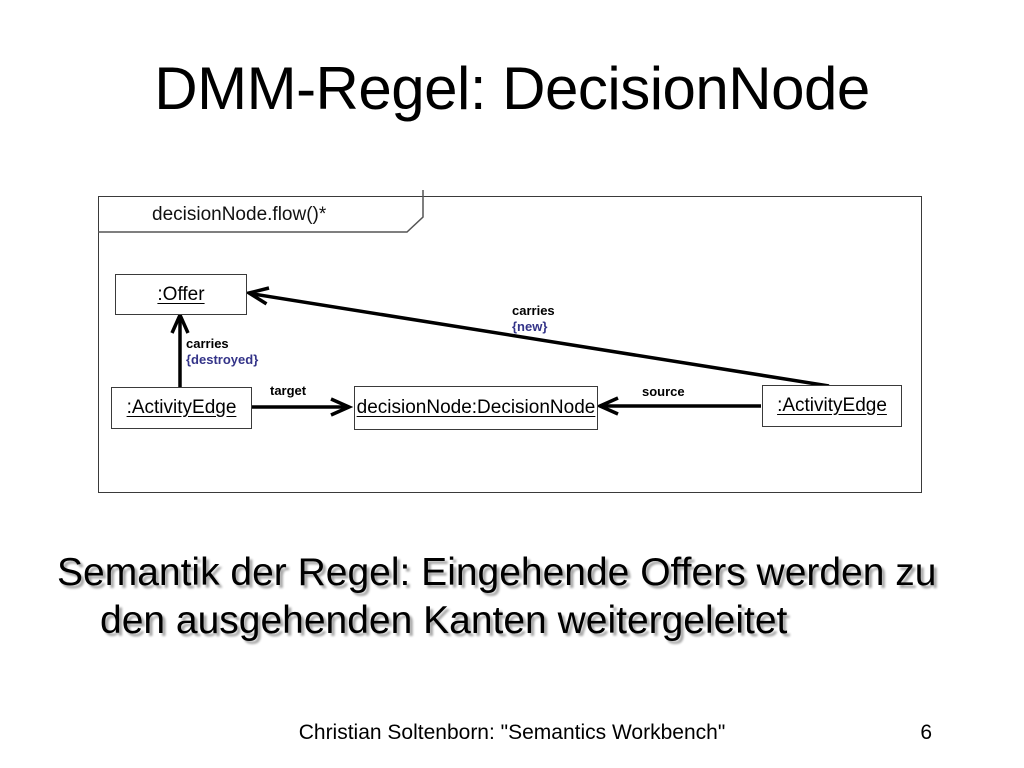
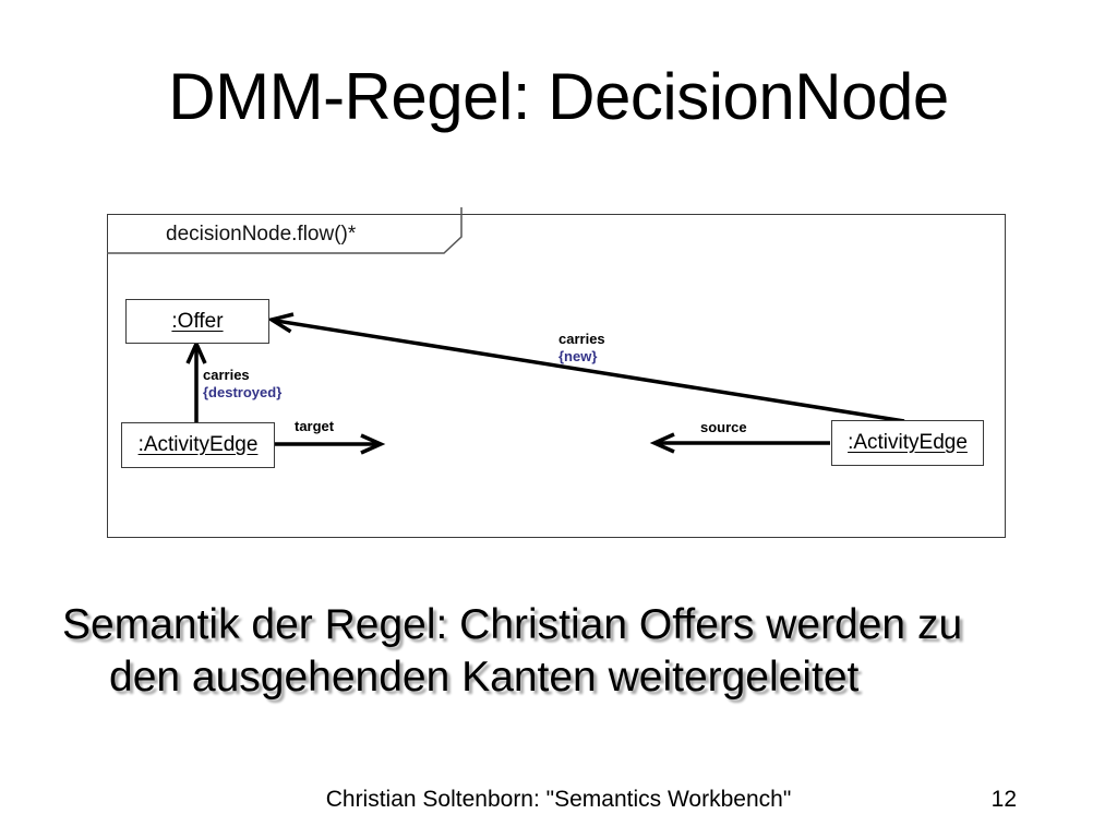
  DMM-Regel: DecisionNode
  decisionNode.flow()*
  :Offer
  :ActivityEdge
- decisionNode:DecisionNode
  :ActivityEdge
  carries
  {destroyed}
  carries
  {new}
  target
  source
- Semantik der Regel: Eingehende Offers werden zu
+ Semantik der Regel: Christian Offers werden zu
  den ausgehenden Kanten weitergeleitet
  Christian Soltenborn: "Semantics Workbench"
- 6
+ 12
